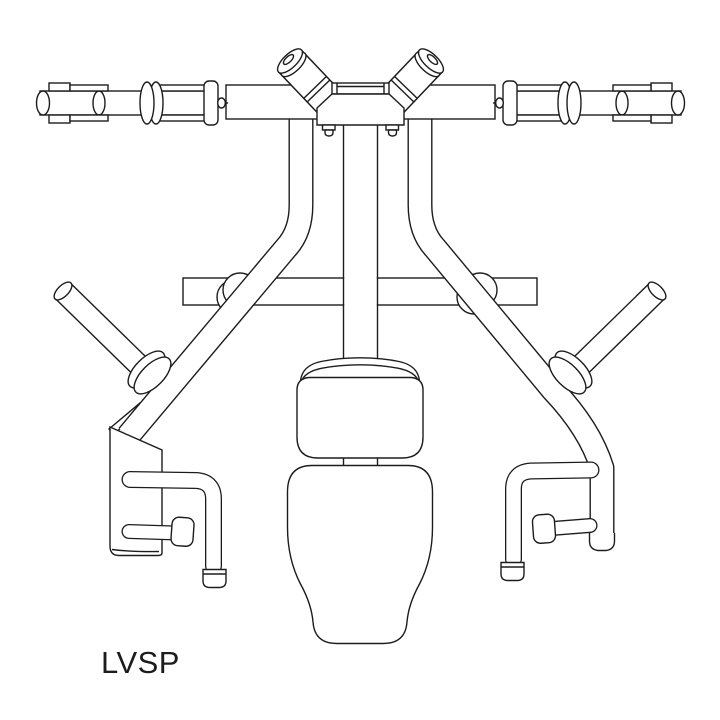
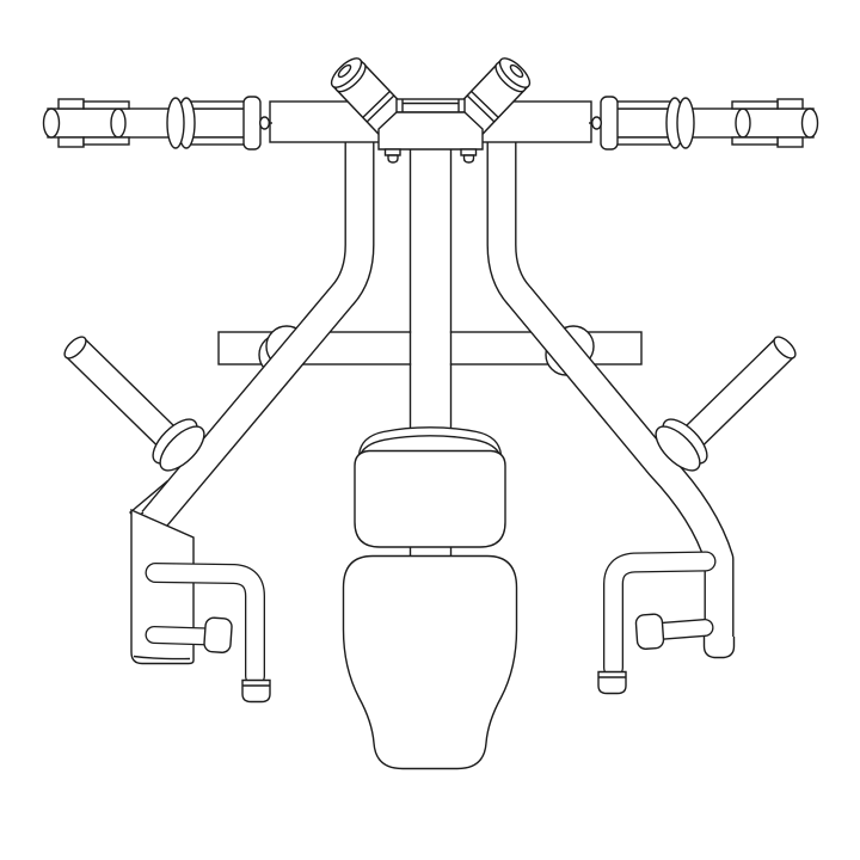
- LVSP
